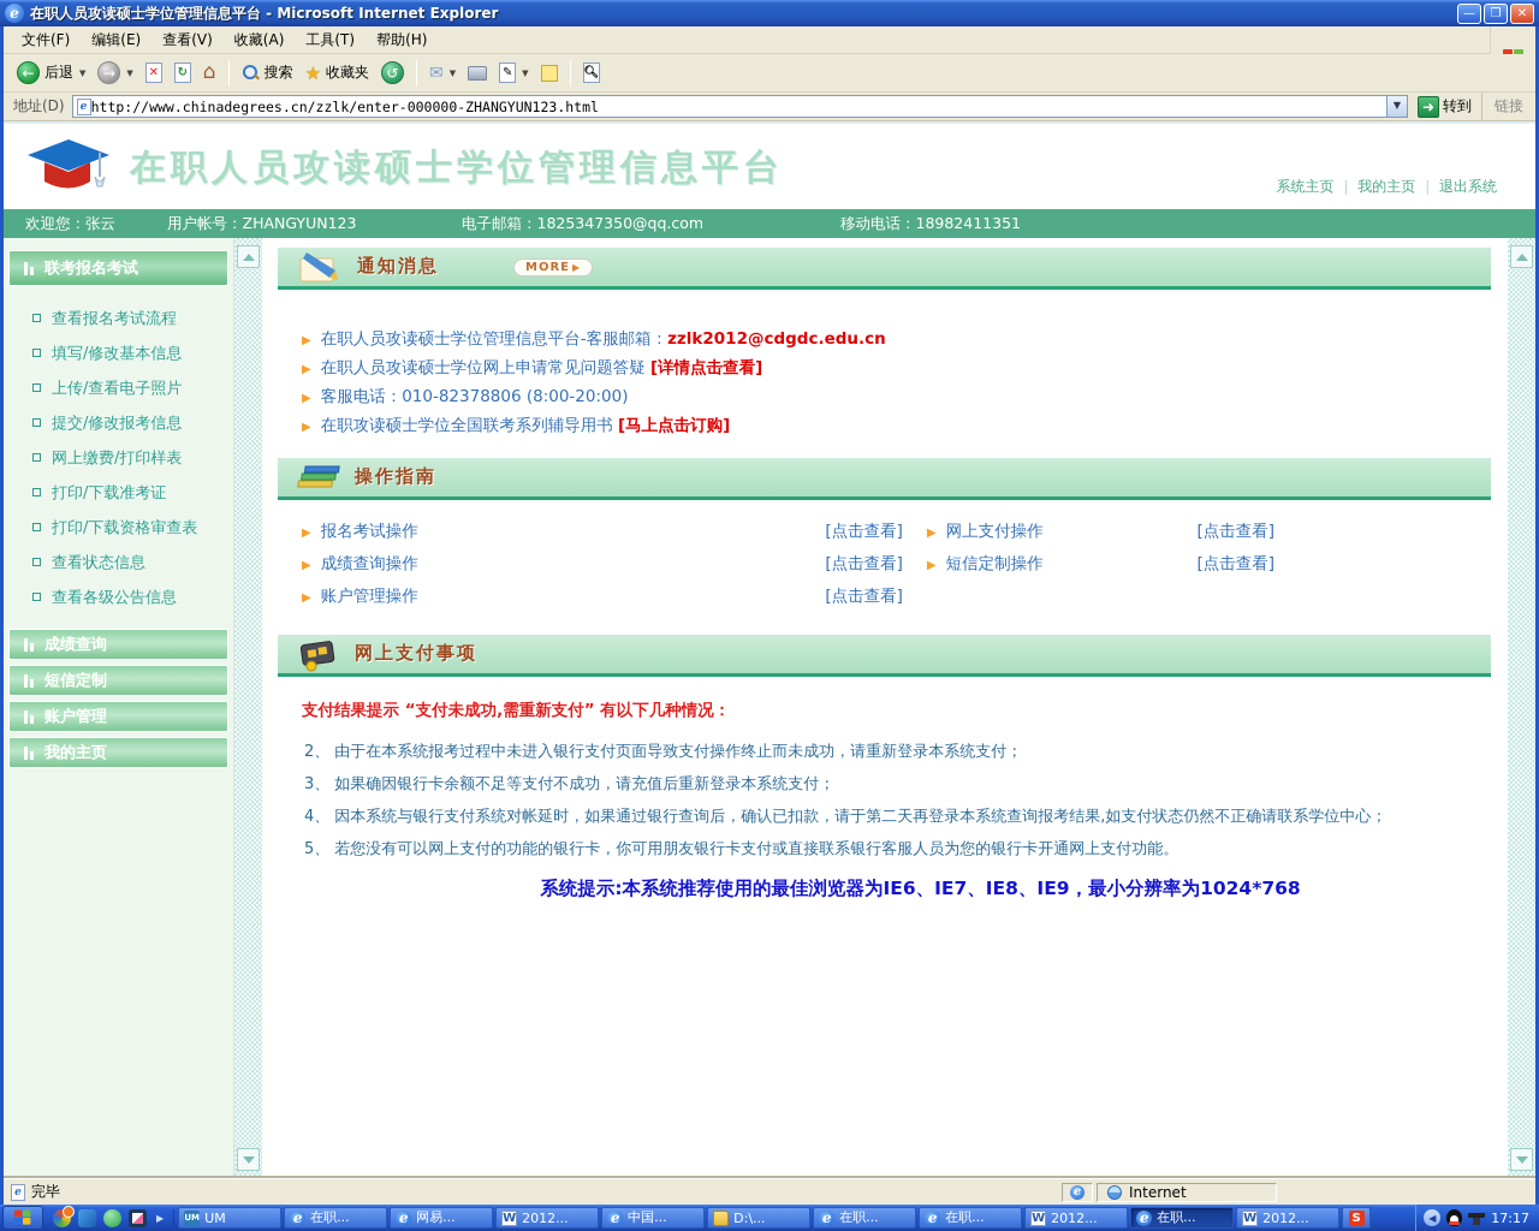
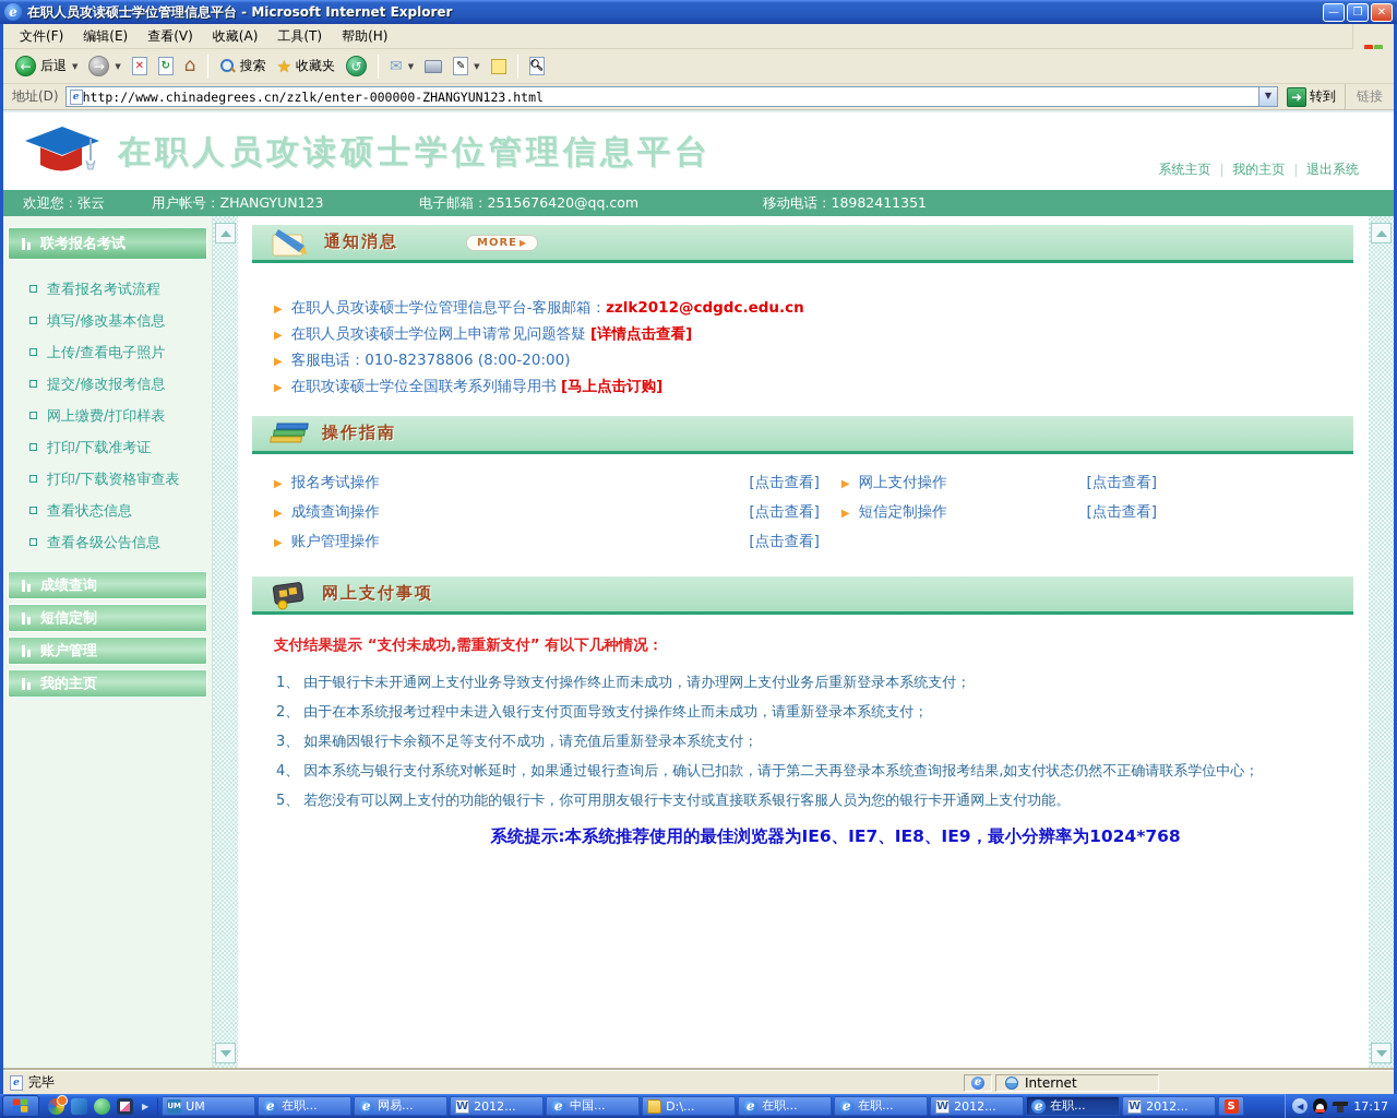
  e
  在职人员攻读硕士学位管理信息平台 - Microsoft Internet Explorer
  —
  ❐
  ✕
  文件(F)
  编辑(E)
  查看(V)
  收藏(A)
  工具(T)
  帮助(H)
  ←
  后退
  ▼
  →
  ▼
  ✕
  ↻
  ⌂
  搜索
  ★
  收藏夹
  ↺
  ✉
  ▼
  ✎
  ▼
  🔍︎
  地址(D)
  e
  http://www.chinadegrees.cn/zzlk/enter-000000-ZHANGYUN123.html
  ▼
  ➜
  转到
  链接
  在职人员攻读硕士学位管理信息平台
  系统主页 ｜ 我的主页 ｜ 退出系统
  欢迎您：张云
  用户帐号：ZHANGYUN123
- 电子邮箱：1825347350@qq.com
+ 电子邮箱：2515676420@qq.com
  移动电话：18982411351
  联考报名考试
  查看报名考试流程
  填写/修改基本信息
  上传/查看电子照片
  提交/修改报考信息
  网上缴费/打印样表
  打印/下载准考证
  打印/下载资格审查表
  查看状态信息
  查看各级公告信息
  成绩查询
  短信定制
  账户管理
  我的主页
  通知消息
  MORE
  ▶
  ▶ 在职人员攻读硕士学位管理信息平台-客服邮箱：zzlk2012@cdgdc.edu.cn
  ▶ 在职人员攻读硕士学位网上申请常见问题答疑 [详情点击查看]
  ▶ 客服电话：010-82378806 (8:00-20:00)
  ▶ 在职攻读硕士学位全国联考系列辅导用书 [马上点击订购]
  操作指南
  ▶
  报名考试操作
  [点击查看]
  ▶
  成绩查询操作
  [点击查看]
  ▶
  账户管理操作
  [点击查看]
  ▶
  网上支付操作
  [点击查看]
  ▶
  短信定制操作
  [点击查看]
  网上支付事项
  支付结果提示 “支付未成功,需重新支付” 有以下几种情况：
+ 1、 由于银行卡未开通网上支付业务导致支付操作终止而未成功，请办理网上支付业务后重新登录本系统支付；
  2、 由于在本系统报考过程中未进入银行支付页面导致支付操作终止而未成功，请重新登录本系统支付；
  3、 如果确因银行卡余额不足等支付不成功，请充值后重新登录本系统支付；
  4、 因本系统与银行支付系统对帐延时，如果通过银行查询后，确认已扣款，请于第二天再登录本系统查询报考结果,如支付状态仍然不正确请联系学位中心；
  5、 若您没有可以网上支付的功能的银行卡，你可用朋友银行卡支付或直接联系银行客服人员为您的银行卡开通网上支付功能。
  系统提示:本系统推荐使用的最佳浏览器为IE6、IE7、IE8、IE9，最小分辨率为1024*768
  e
  完毕
  e
  Internet
  ▶
  UM
  UM
  e
  在职...
  e
  网易...
  W
  2012...
  e
  中国...
  D:\...
  e
  在职...
  e
  在职...
  W
  2012...
  e
  在职...
  W
  2012...
  S
  ◀
  17:17
